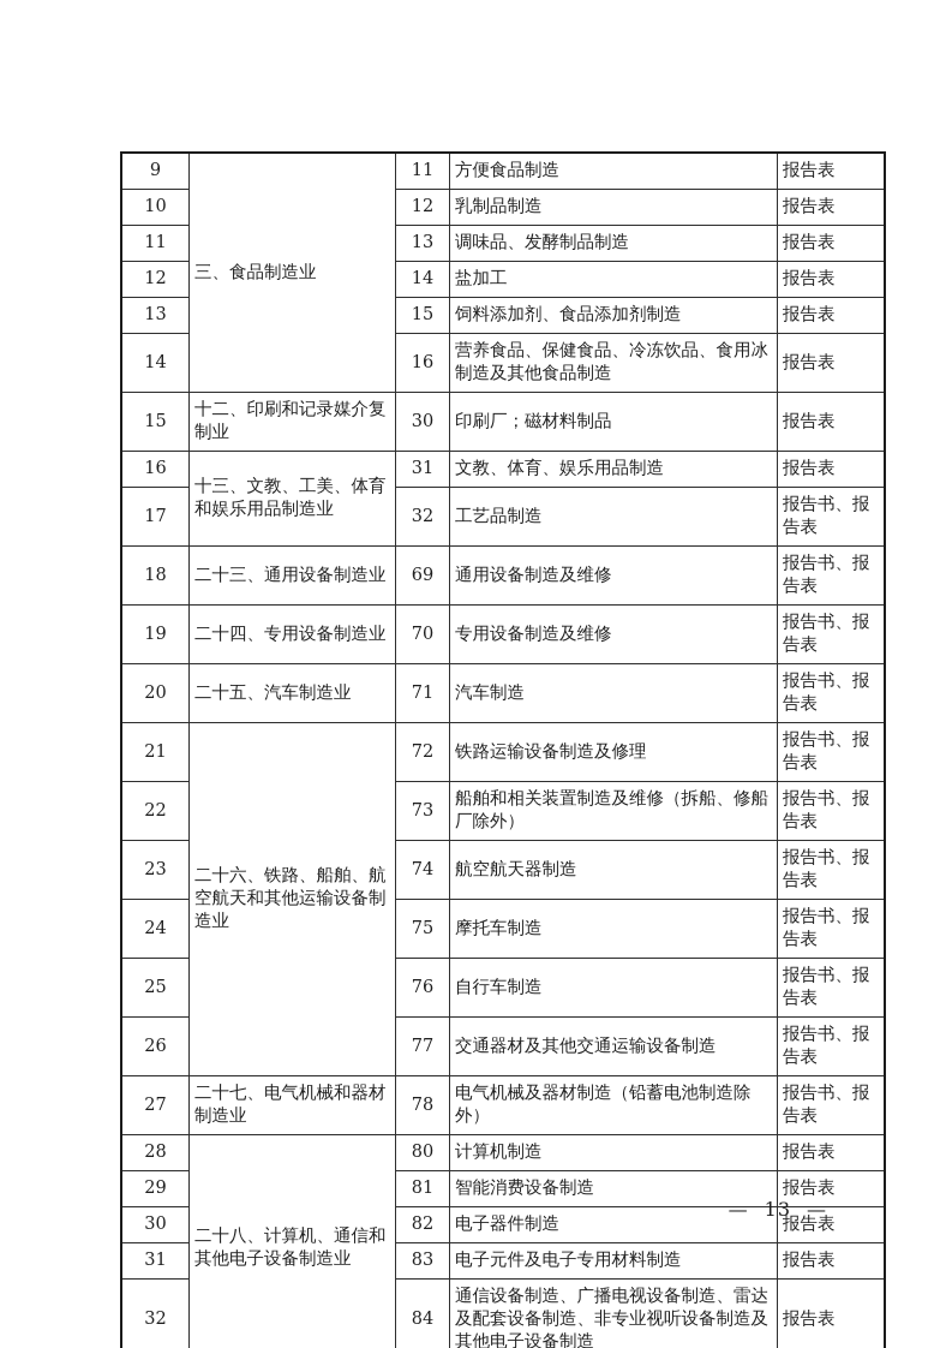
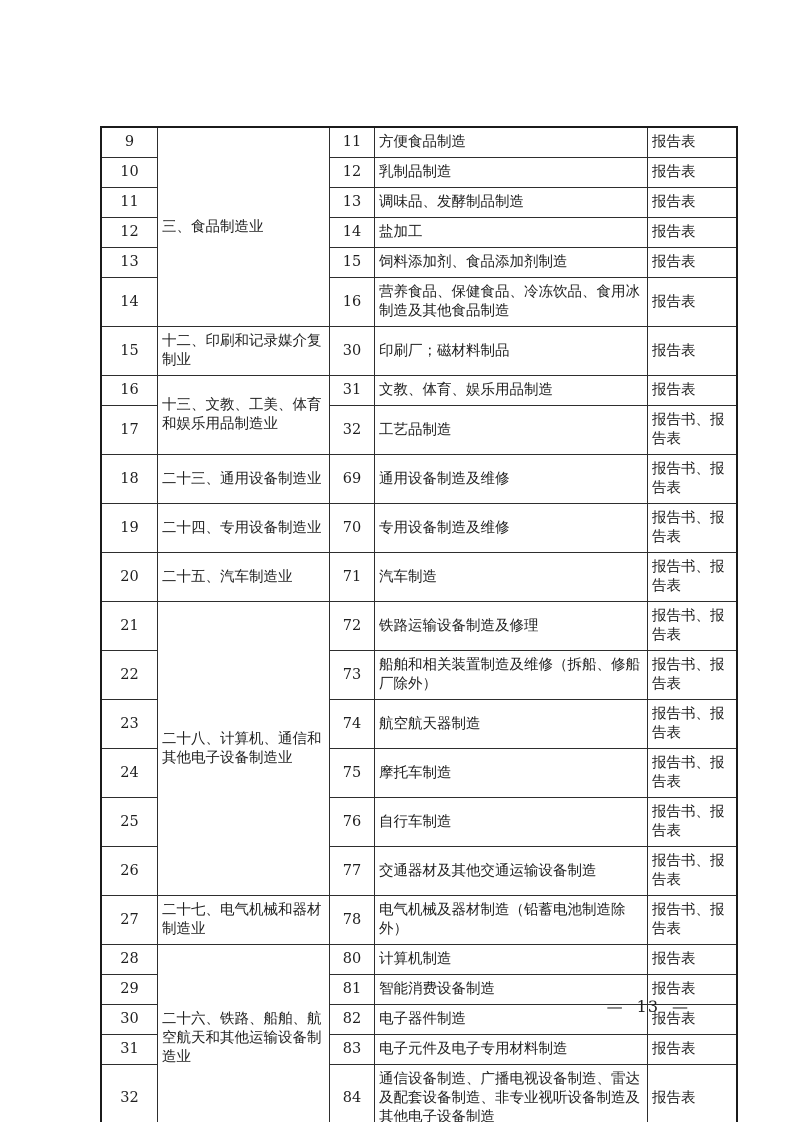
  9	三、食品制造业	11	方便食品制造	报告表
  10	12	乳制品制造	报告表
  11	13	调味品、发酵制品制造	报告表
  12	14	盐加工	报告表
  13	15	饲料添加剂、食品添加剂制造	报告表
  14	16	营养食品、保健食品、冷冻饮品、食用冰制造及其他食品制造	报告表
  15	十二、印刷和记录媒介复制业	30	印刷厂；磁材料制品	报告表
  16	十三、文教、工美、体育和娱乐用品制造业	31	文教、体育、娱乐用品制造	报告表
  17	32	工艺品制造	报告书、报告表
  18	二十三、通用设备制造业	69	通用设备制造及维修	报告书、报告表
  19	二十四、专用设备制造业	70	专用设备制造及维修	报告书、报告表
  20	二十五、汽车制造业	71	汽车制造	报告书、报告表
- 21	二十六、铁路、船舶、航空航天和其他运输设备制造业	72	铁路运输设备制造及修理	报告书、报告表
+ 21	二十八、计算机、通信和其他电子设备制造业	72	铁路运输设备制造及修理	报告书、报告表
  22	73	船舶和相关装置制造及维修（拆船、修船厂除外）	报告书、报告表
  23	74	航空航天器制造	报告书、报告表
  24	75	摩托车制造	报告书、报告表
  25	76	自行车制造	报告书、报告表
  26	77	交通器材及其他交通运输设备制造	报告书、报告表
  27	二十七、电气机械和器材制造业	78	电气机械及器材制造（铅蓄电池制造除外）	报告书、报告表
- 28	二十八、计算机、通信和其他电子设备制造业	80	计算机制造	报告表
+ 28	二十六、铁路、船舶、航空航天和其他运输设备制造业	80	计算机制造	报告表
  29	81	智能消费设备制造	报告表
  30	82	电子器件制造	报告表
  31	83	电子元件及电子专用材料制造	报告表
  32	84	通信设备制造、广播电视设备制造、雷达及配套设备制造、非专业视听设备制造及其他电子设备制造	报告表
  —
  13
  —
